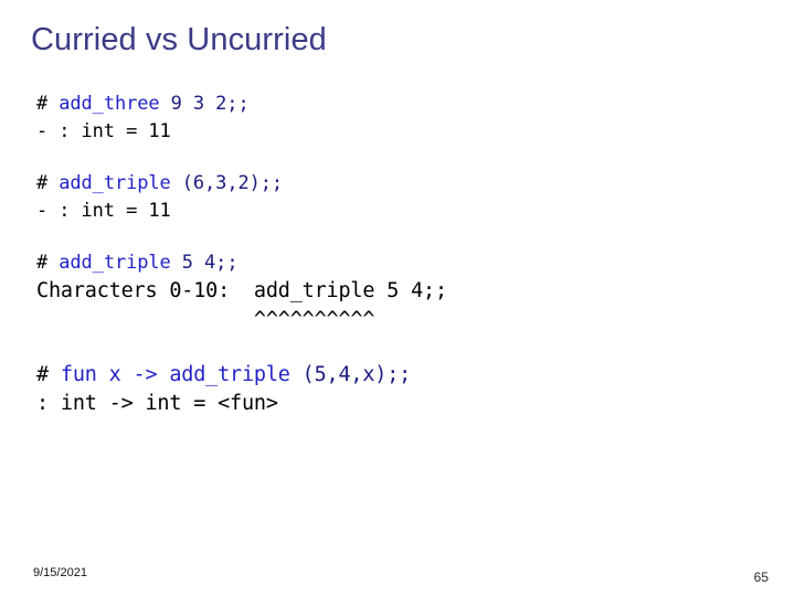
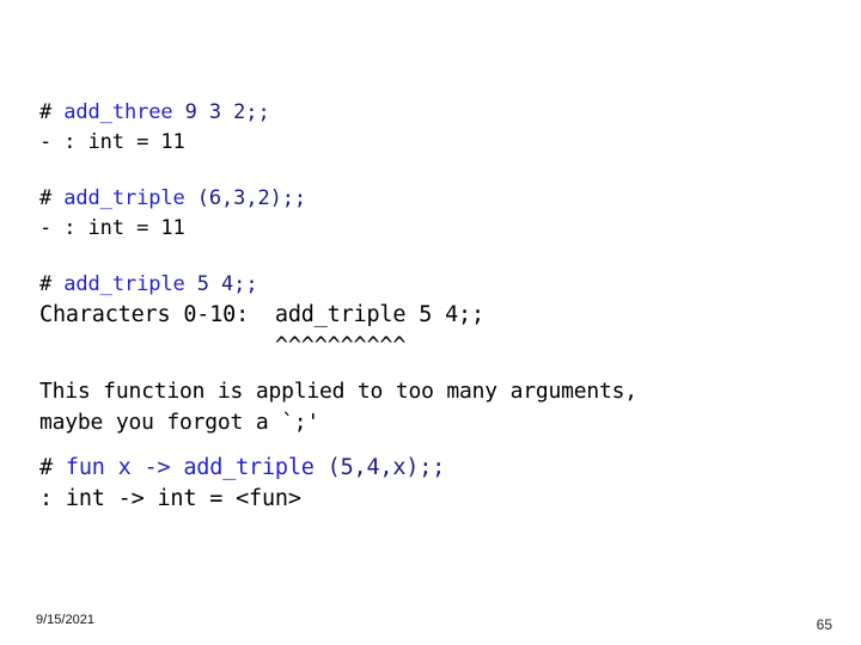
- Curried vs Uncurried
  # add_three 9 3 2;;
  - : int = 11
  # add_triple (6,3,2);;
  - : int = 11
  # add_triple 5 4;;
  Characters 0-10: add_triple 5 4;;
  ^^^^^^^^^^
+ This function is applied to too many arguments,
+ maybe you forgot a `;'
  # fun x -> add_triple (5,4,x);;
  : int -> int = <fun>
  9/15/2021
  65
